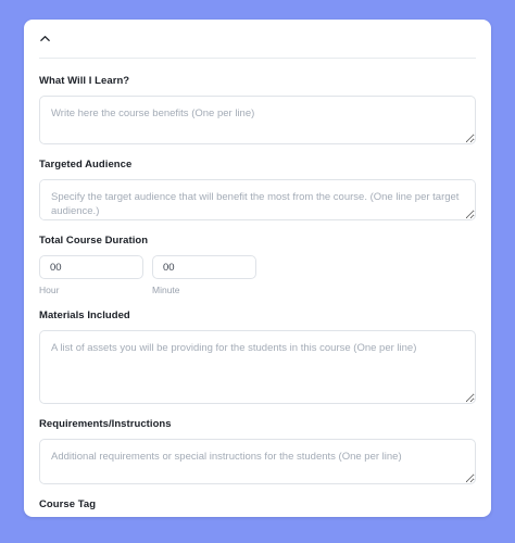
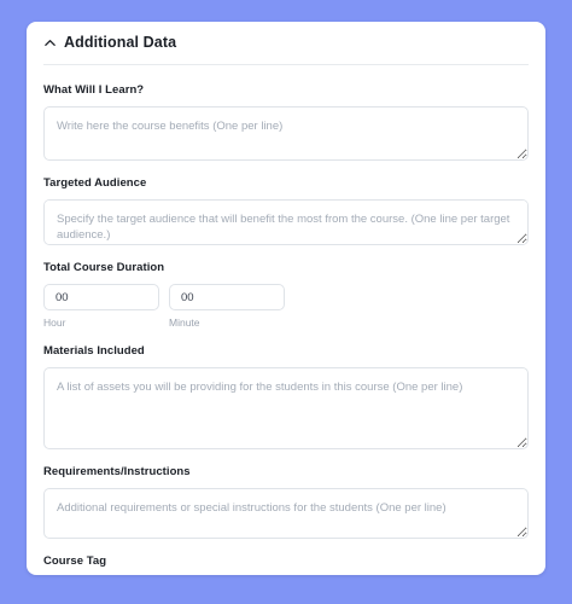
+ Additional Data
  What Will I Learn?
  Write here the course benefits (One per line)
  Targeted Audience
  Total Course Duration
  00
  Hour
  00
  Minute
  Materials Included
  A list of assets you will be providing for the students in this course (One per line)
  Requirements/Instructions
  Additional requirements or special instructions for the students (One per line)
  Course Tag
